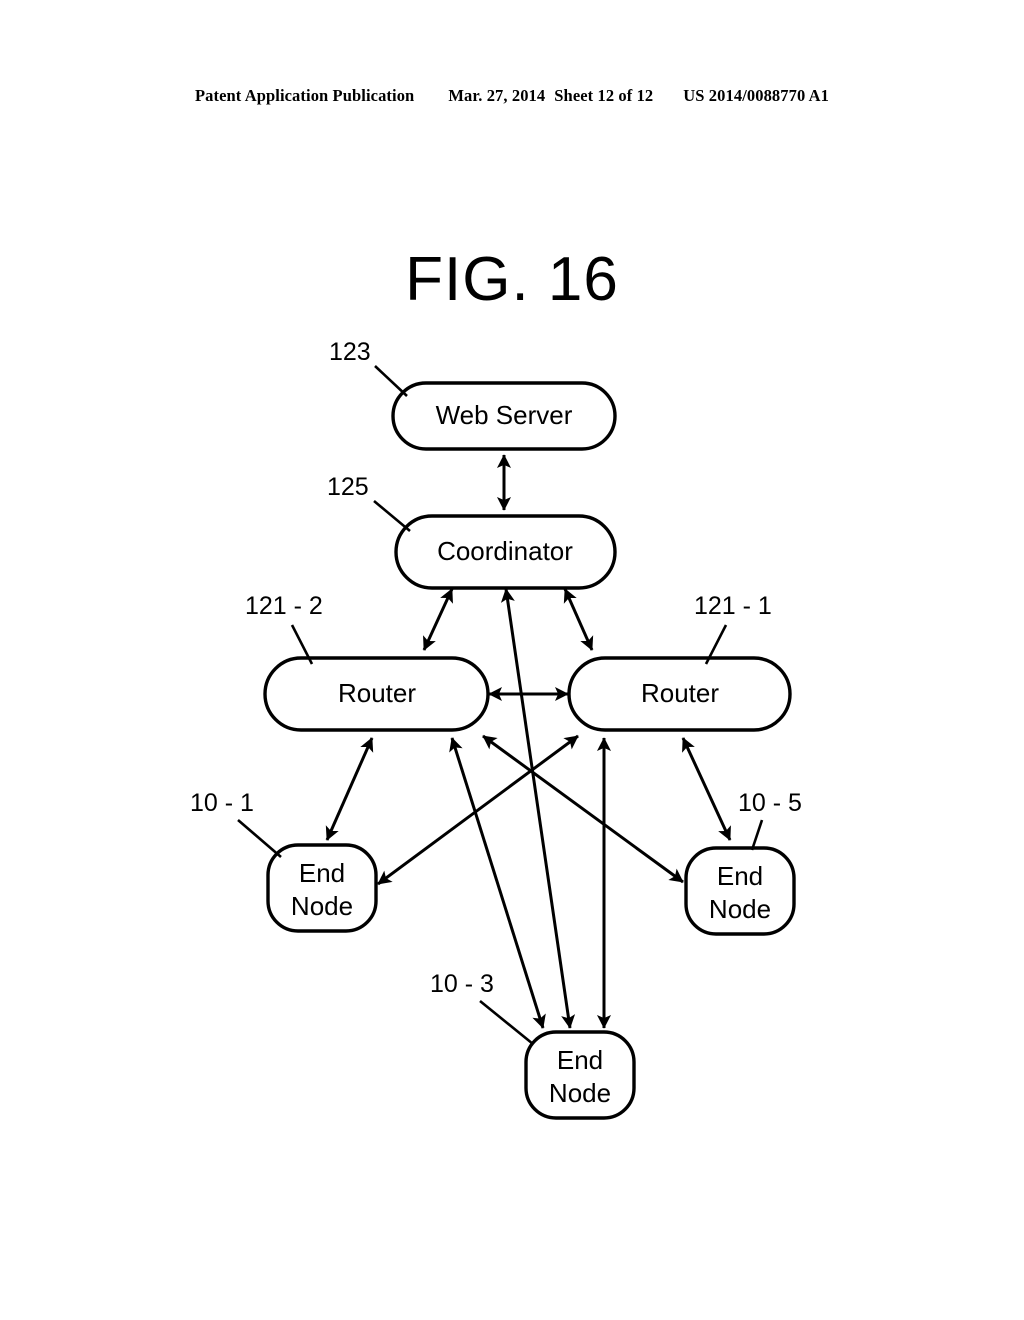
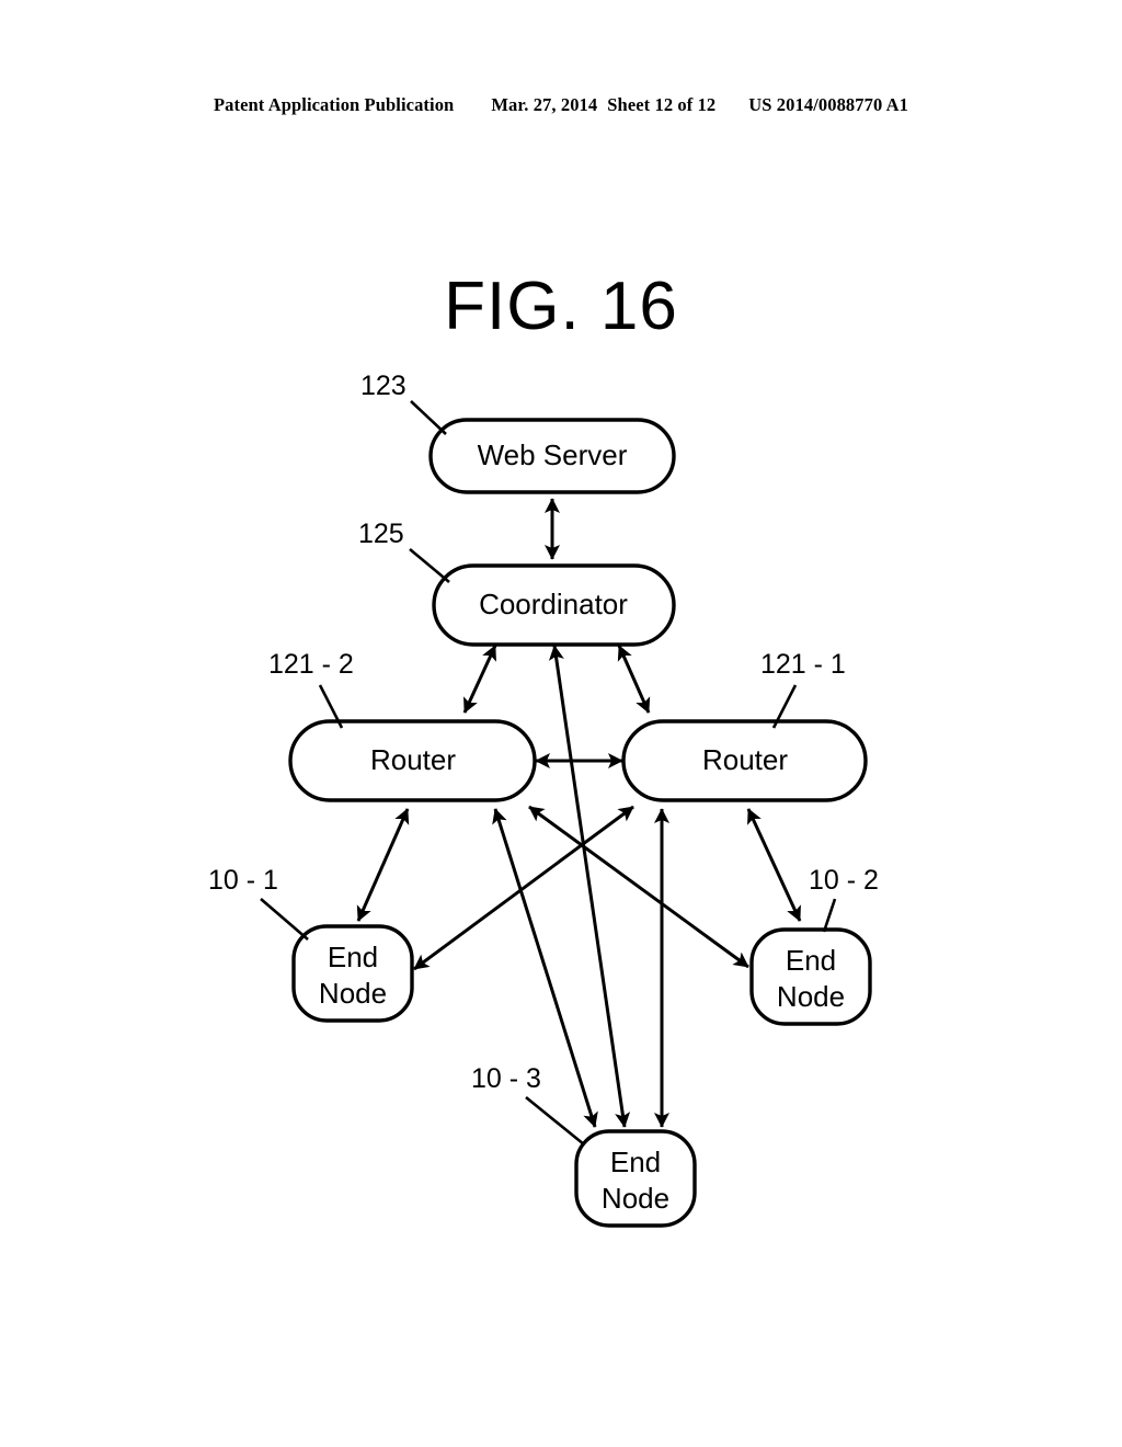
  Patent Application Publication
  Mar. 27, 2014
  Sheet 12 of 12
  US 2014/0088770 A1
  FIG. 16
  Web Server
  Coordinator
  Router
  Router
  End
  Node
  End
  Node
  End
  Node
  123
  125
  121 - 2
  121 - 1
  10 - 1
- 10 - 5
+ 10 - 2
  10 - 3
